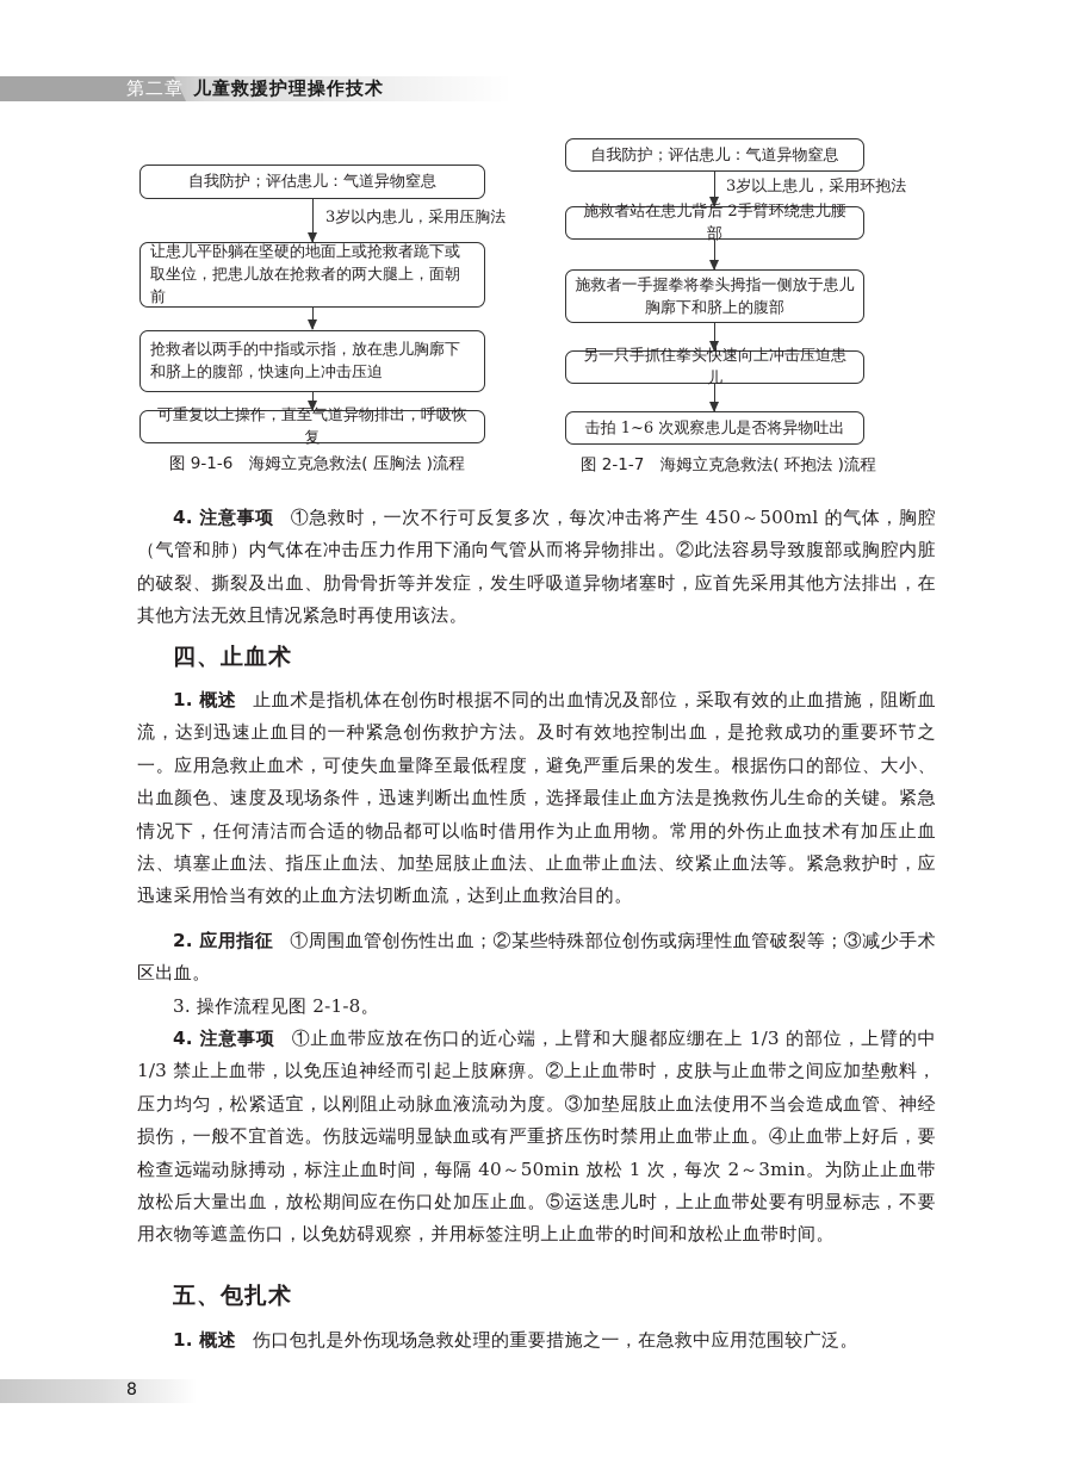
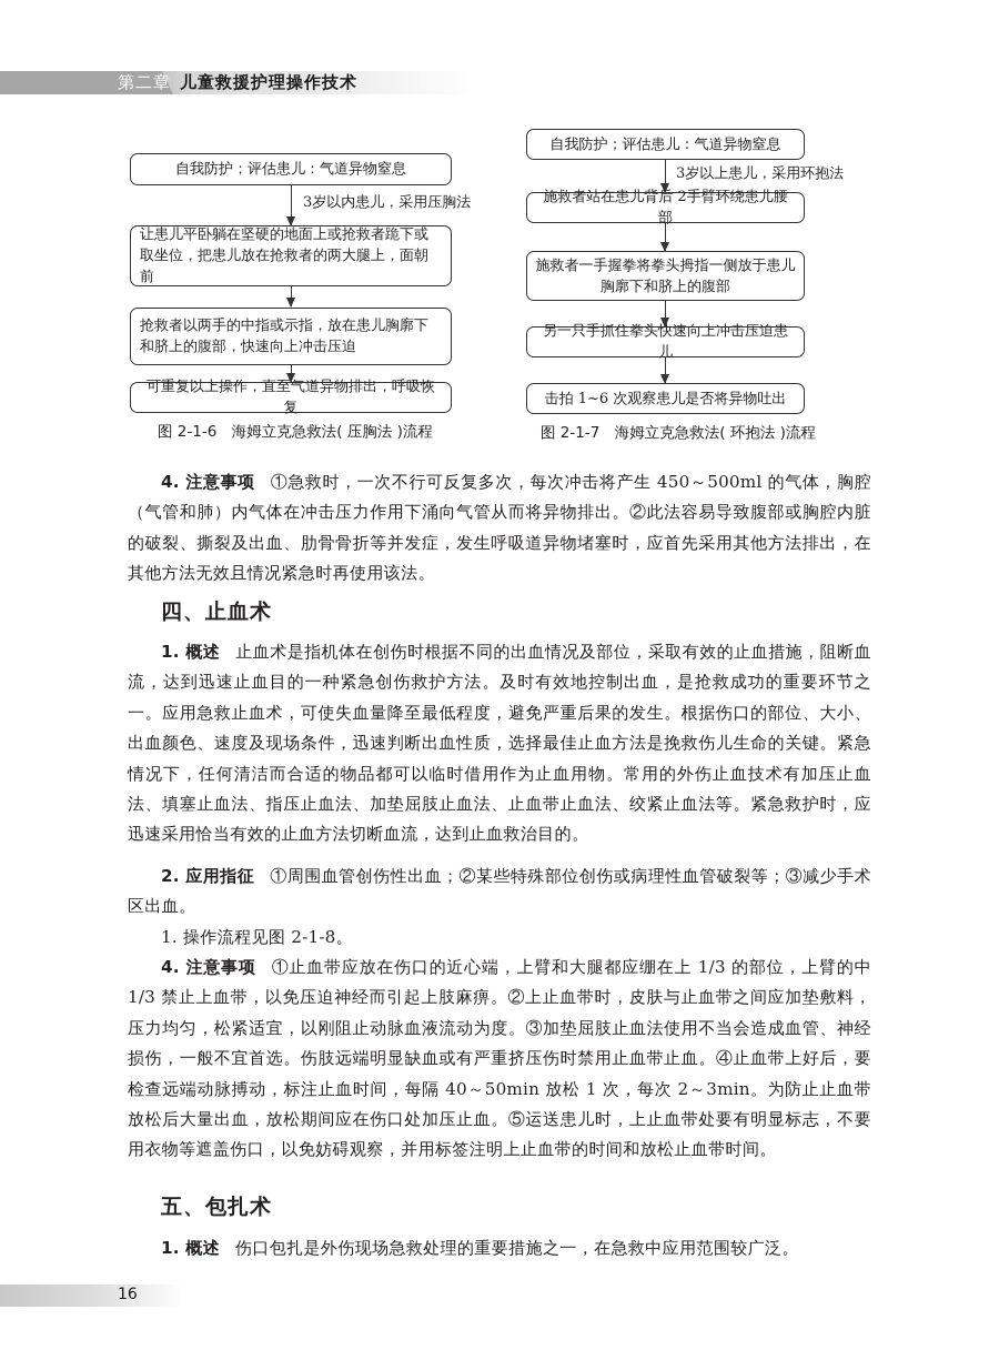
  第二章
  儿童救援护理操作技术
  自我防护；评估患儿：气道异物窒息
  3岁以内患儿，采用压胸法
  让患儿平卧躺在坚硬的地面上或抢救者跪下或取坐位，把患儿放在抢救者的两大腿上，面朝前
  抢救者以两手的中指或示指，放在患儿胸廓下和脐上的腹部，快速向上冲击压迫
  可重复以上操作，直至气道异物排出，呼吸恢复
- 图 9-1-6 海姆立克急救法( 压胸法 )流程
+ 图 2-1-6 海姆立克急救法( 压胸法 )流程
  自我防护；评估患儿：气道异物窒息
  3岁以上患儿，采用环抱法
  施救者站在患儿背后 2手臂环绕患儿腰部
  施救者一手握拳将拳头拇指一侧放于患儿胸廓下和脐上的腹部
  另一只手抓住拳头快速向上冲击压迫患儿
  击拍 1~6 次观察患儿是否将异物吐出
  图 2-1-7 海姆立克急救法( 环抱法 )流程
  4. 注意事项 ①急救时，一次不行可反复多次，每次冲击将产生 450～500ml 的气体，胸腔（气管和肺）内气体在冲击压力作用下涌向气管从而将异物排出。②此法容易导致腹部或胸腔内脏的破裂、撕裂及出血、肋骨骨折等并发症，发生呼吸道异物堵塞时，应首先采用其他方法排出，在其他方法无效且情况紧急时再使用该法。
  四、止血术
  1. 概述 止血术是指机体在创伤时根据不同的出血情况及部位，采取有效的止血措施，阻断血流，达到迅速止血目的一种紧急创伤救护方法。及时有效地控制出血，是抢救成功的重要环节之一。应用急救止血术，可使失血量降至最低程度，避免严重后果的发生。根据伤口的部位、大小、出血颜色、速度及现场条件，迅速判断出血性质，选择最佳止血方法是挽救伤儿生命的关键。紧急情况下，任何清洁而合适的物品都可以临时借用作为止血用物。常用的外伤止血技术有加压止血法、填塞止血法、指压止血法、加垫屈肢止血法、止血带止血法、绞紧止血法等。紧急救护时，应迅速采用恰当有效的止血方法切断血流，达到止血救治目的。
  2. 应用指征 ①周围血管创伤性出血；②某些特殊部位创伤或病理性血管破裂等；③减少手术区出血。
- 3. 操作流程见图 2-1-8。
+ 1. 操作流程见图 2-1-8。
  4. 注意事项 ①止血带应放在伤口的近心端，上臂和大腿都应绷在上 1/3 的部位，上臂的中 1/3 禁止上血带，以免压迫神经而引起上肢麻痹。②上止血带时，皮肤与止血带之间应加垫敷料，压力均匀，松紧适宜，以刚阻止动脉血液流动为度。③加垫屈肢止血法使用不当会造成血管、神经损伤，一般不宜首选。伤肢远端明显缺血或有严重挤压伤时禁用止血带止血。④止血带上好后，要检查远端动脉搏动，标注止血时间，每隔 40～50min 放松 1 次，每次 2～3min。为防止止血带放松后大量出血，放松期间应在伤口处加压止血。⑤运送患儿时，上止血带处要有明显标志，不要用衣物等遮盖伤口，以免妨碍观察，并用标签注明上止血带的时间和放松止血带时间。
  五、包扎术
  1. 概述 伤口包扎是外伤现场急救处理的重要措施之一，在急救中应用范围较广泛。
- 8
+ 16
